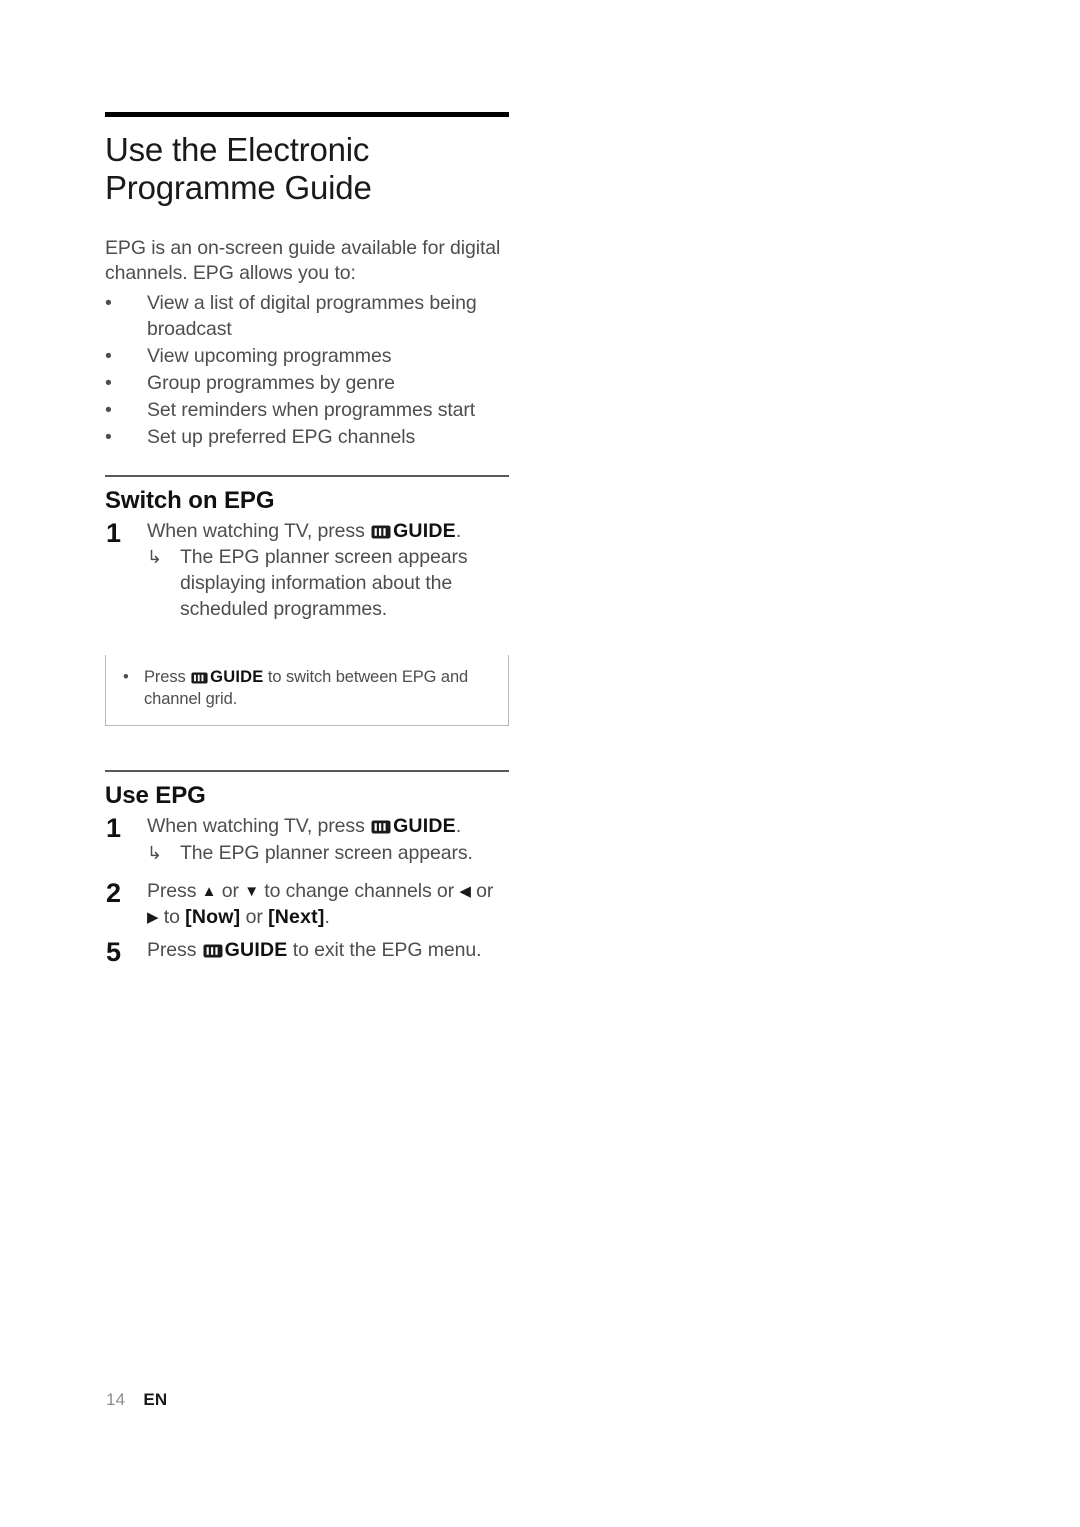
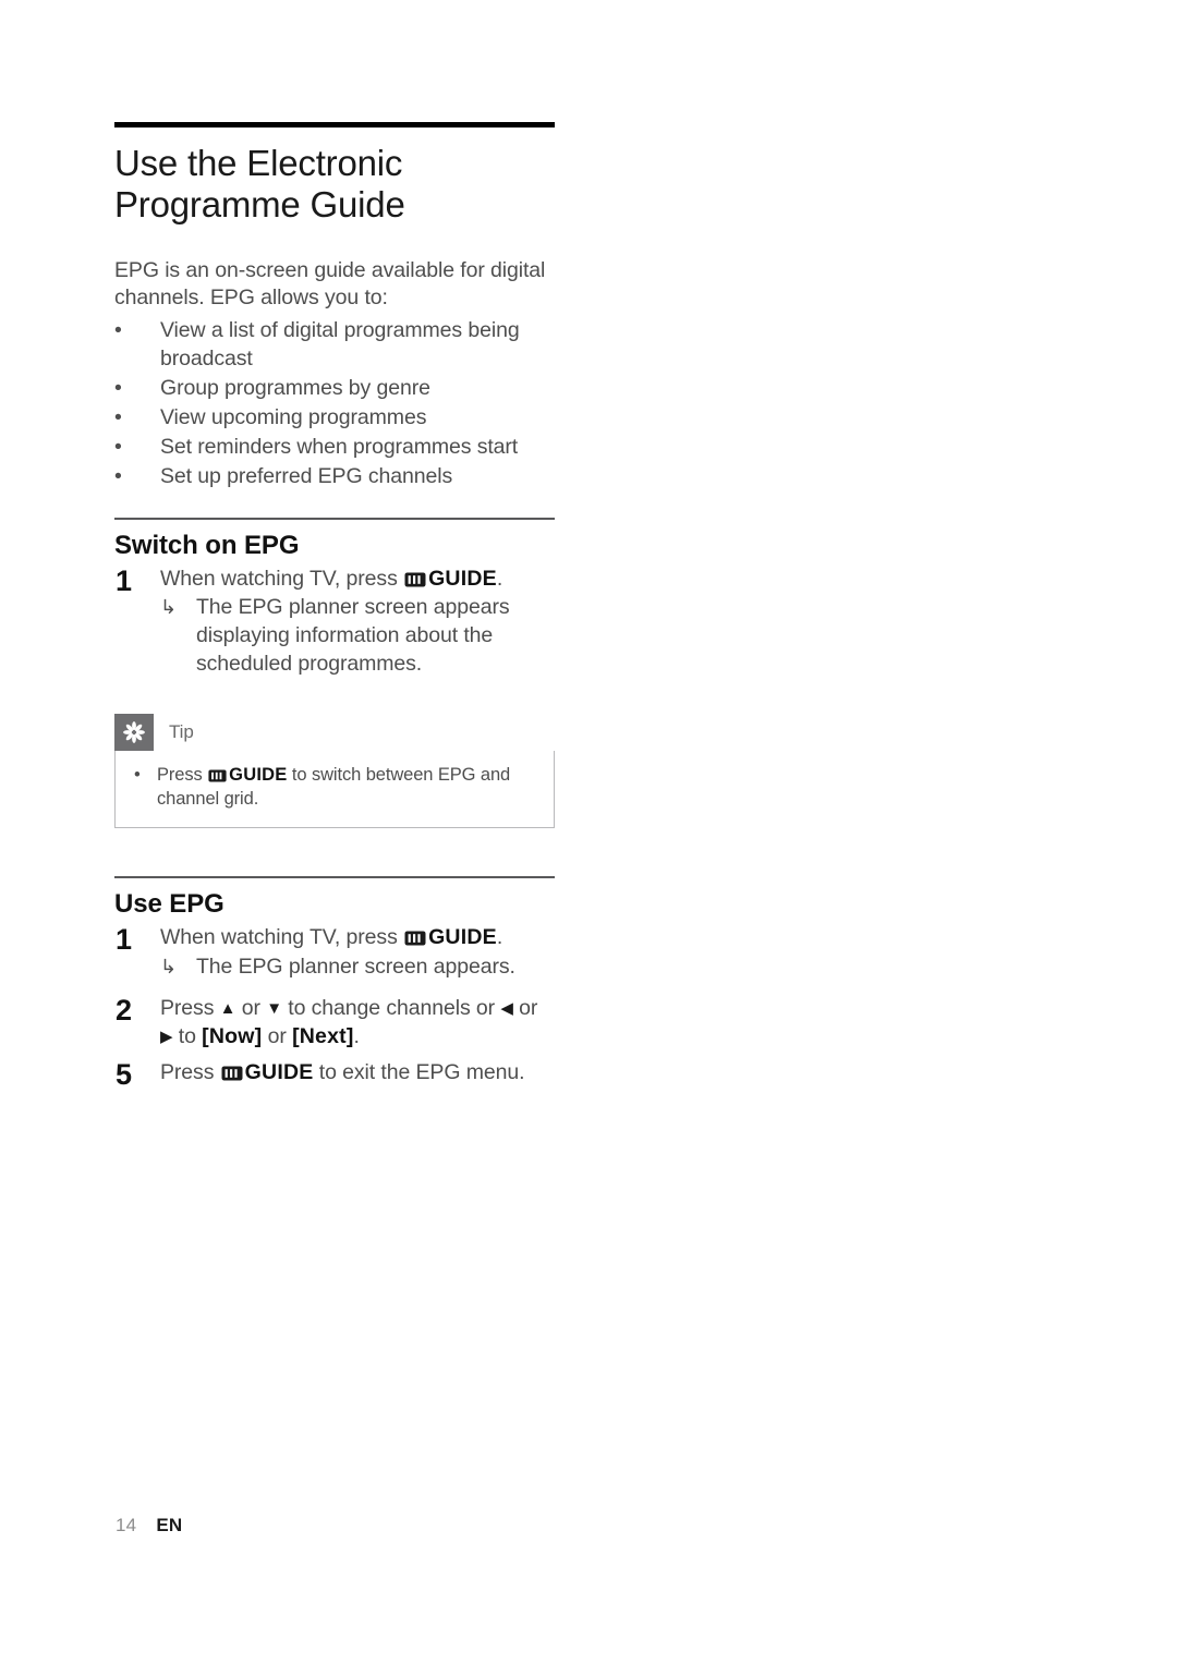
  Use the Electronic
  Programme Guide
  EPG is an on-screen guide available for digital channels. EPG allows you to:
  •
  View a list of digital programmes being broadcast
  •
- View upcoming programmes
+ Group programmes by genre
  •
- Group programmes by genre
+ View upcoming programmes
  •
  Set reminders when programmes start
  •
  Set up preferred EPG channels
  Switch on EPG
  1
  When watching TV, press GUIDE.
  ↳
  The EPG planner screen appears displaying information about the scheduled programmes.
+ Tip
  •
  Press GUIDE to switch between EPG and channel grid.
  Use EPG
  1
  When watching TV, press GUIDE.
  ↳
  The EPG planner screen appears.
  2
  Press ▲ or ▼ to change channels or ◀ or ▶ to [Now] or [Next].
  5
  Press GUIDE to exit the EPG menu.
  14
  EN
